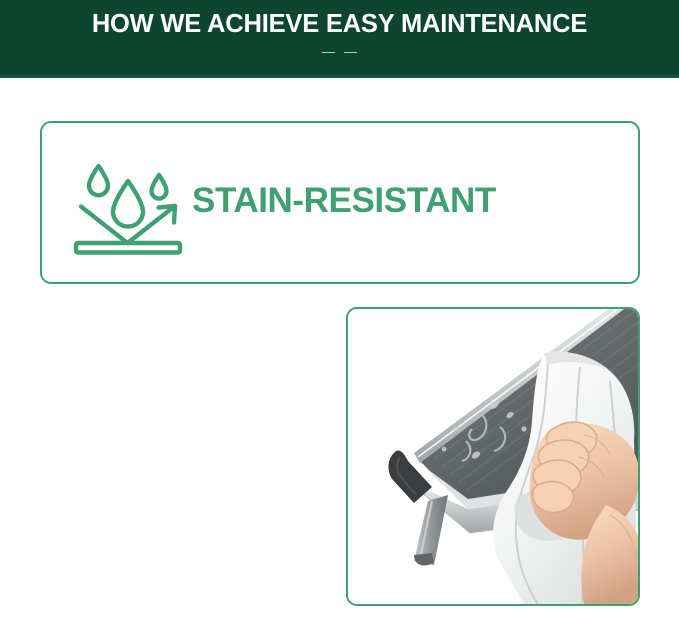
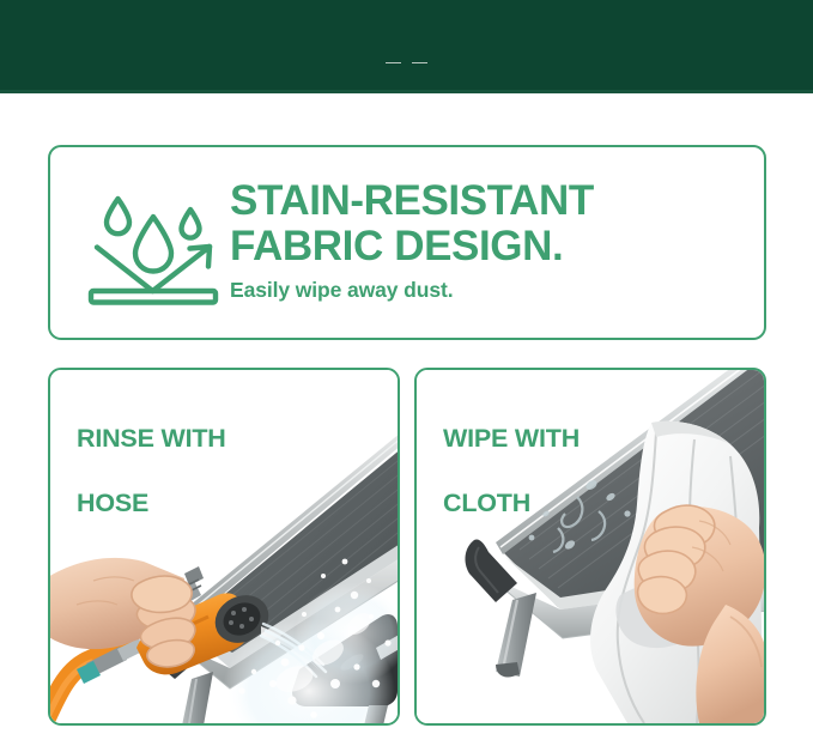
- HOW WE ACHIEVE EASY MAINTENANCE
  —
  —
  STAIN-RESISTANT
+ FABRIC DESIGN.
+ Easily wipe away dust.
+ RINSE WITH
+ HOSE
+ WIPE WITH
+ CLOTH
